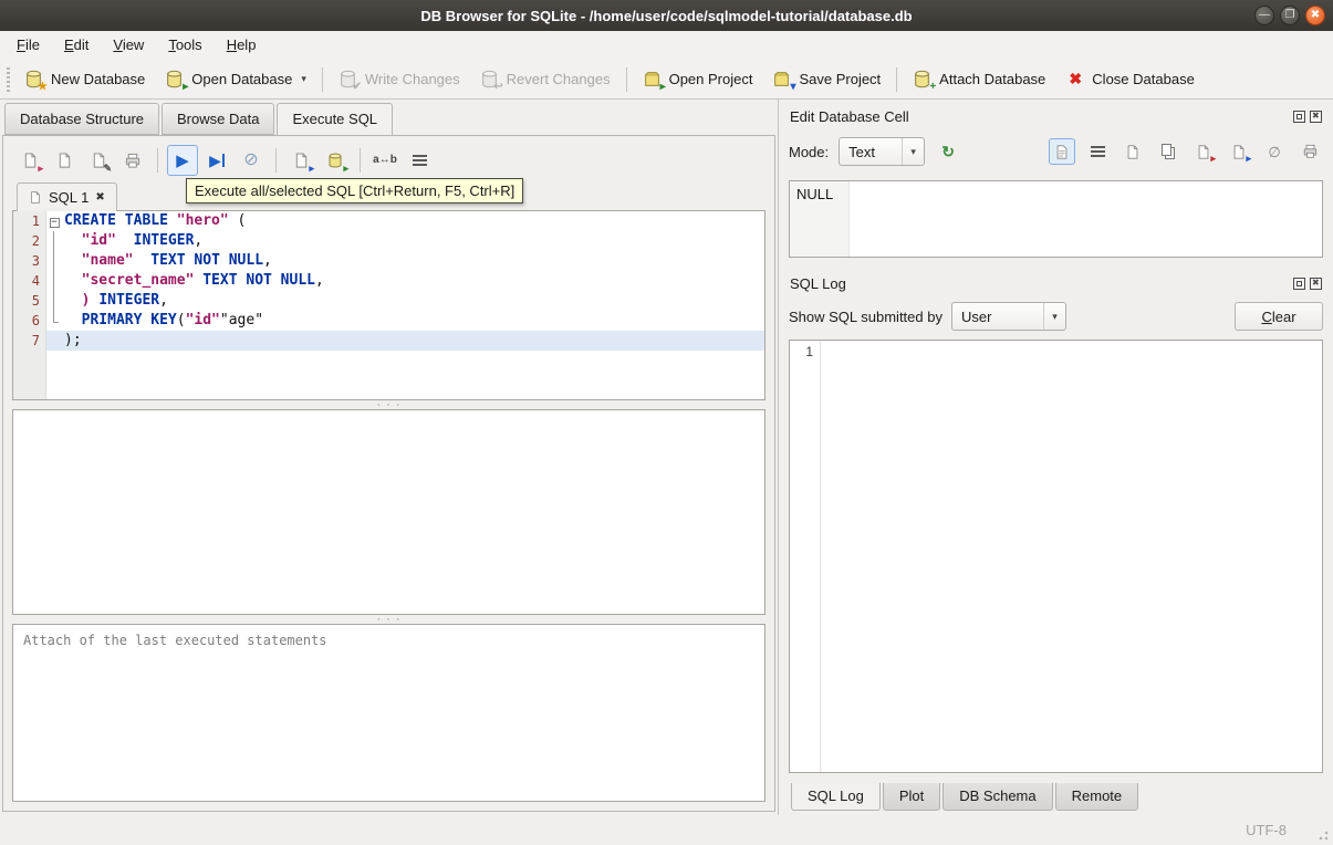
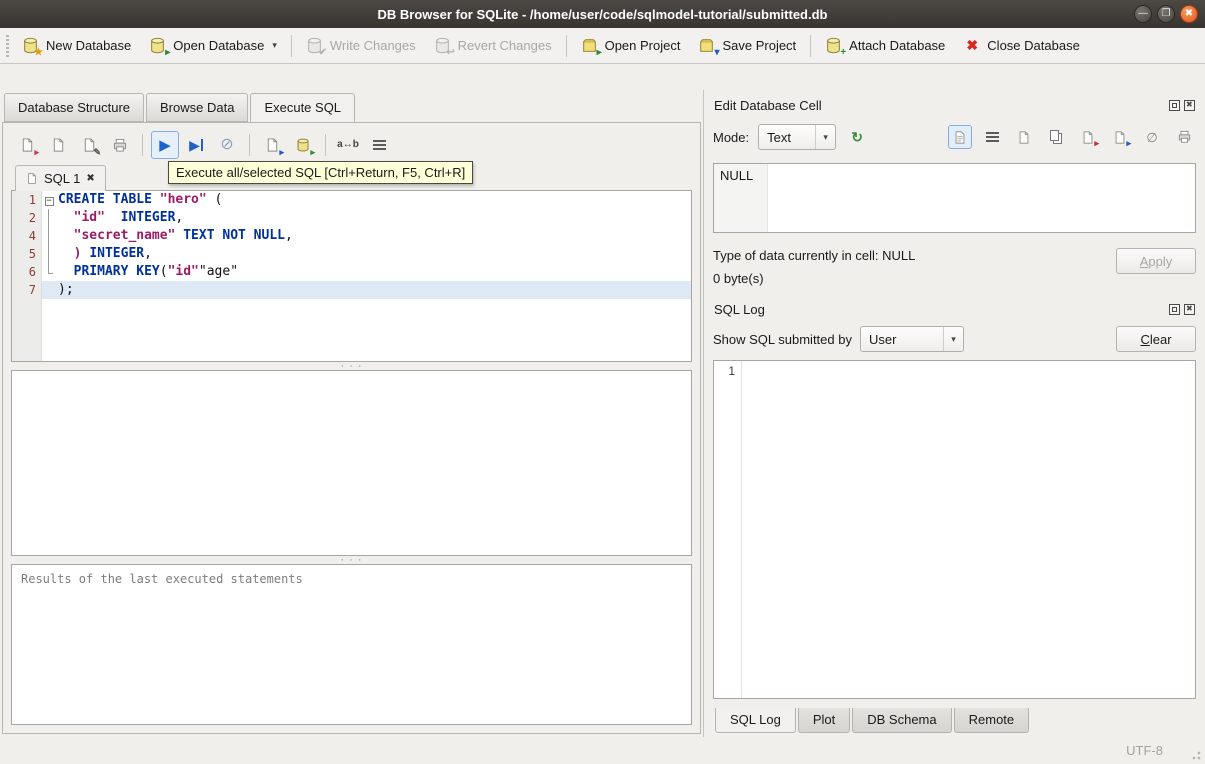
- DB Browser for SQLite - /home/user/code/sqlmodel-tutorial/database.db
+ DB Browser for SQLite - /home/user/code/sqlmodel-tutorial/submitted.db
  —
  ❐
  ✖
- File
- Edit
- View
- Tools
- Help
  ★
  New Database
  ▸
  Open Database
  ▾
  ✔
  Write Changes
  ↩
  Revert Changes
  ▸
  Open Project
  ▾
  Save Project
  +
  Attach Database
  ✖
  Close Database
  Database Structure
  Browse Data
  Execute SQL
  ▸
  ✎
  ▶
  ▶
  ⊘
  ▸
  ▸
  a↔b
  SQL 1
  ✖
  1
  −
  CREATE TABLE "hero" (
  2
  "id" INTEGER,
- 3
- "name" TEXT NOT NULL,
  4
  "secret_name" TEXT NOT NULL,
  5
  ) INTEGER,
  6
  PRIMARY KEY("id""age"
  7
  );
- Attach of the last executed statements
+ Results of the last executed statements
  Edit Database Cell
  Mode:
  Text
  ▾
  ↻
  ▸
  ▸
  ∅
  NULL
+ Type of data currently in cell: NULL
+ 0 byte(s)
+ Apply
  SQL Log
  Show SQL submitted by
  User
  ▾
  Clear
  1
  SQL Log
  Plot
  DB Schema
  Remote
  UTF-8
  Execute all/selected SQL [Ctrl+Return, F5, Ctrl+R]
